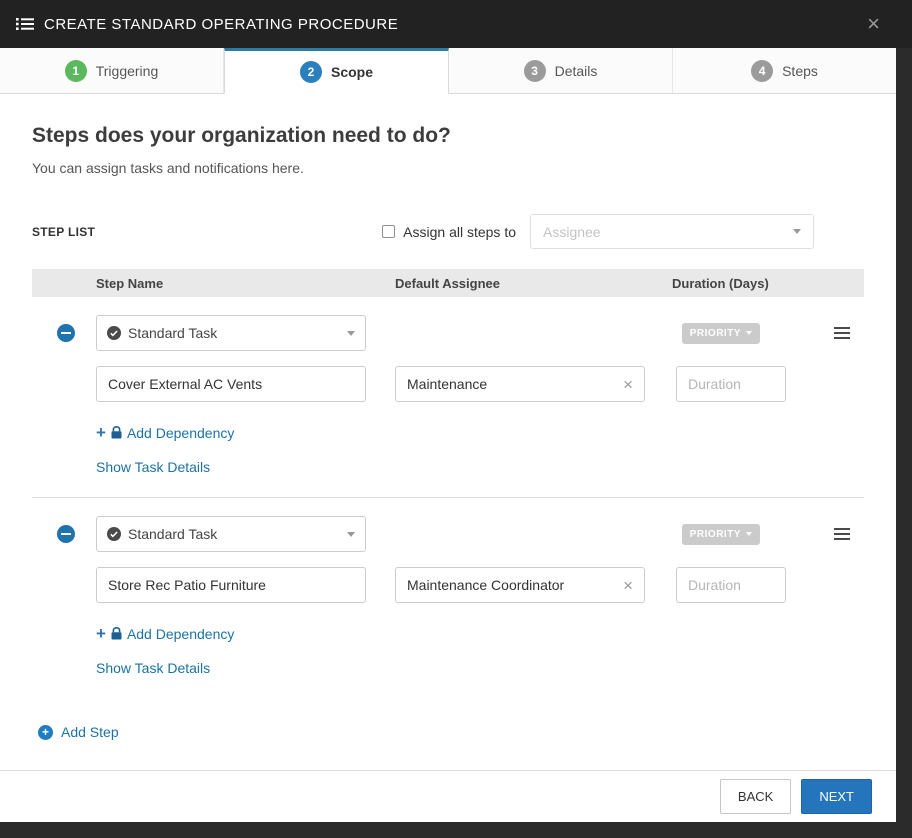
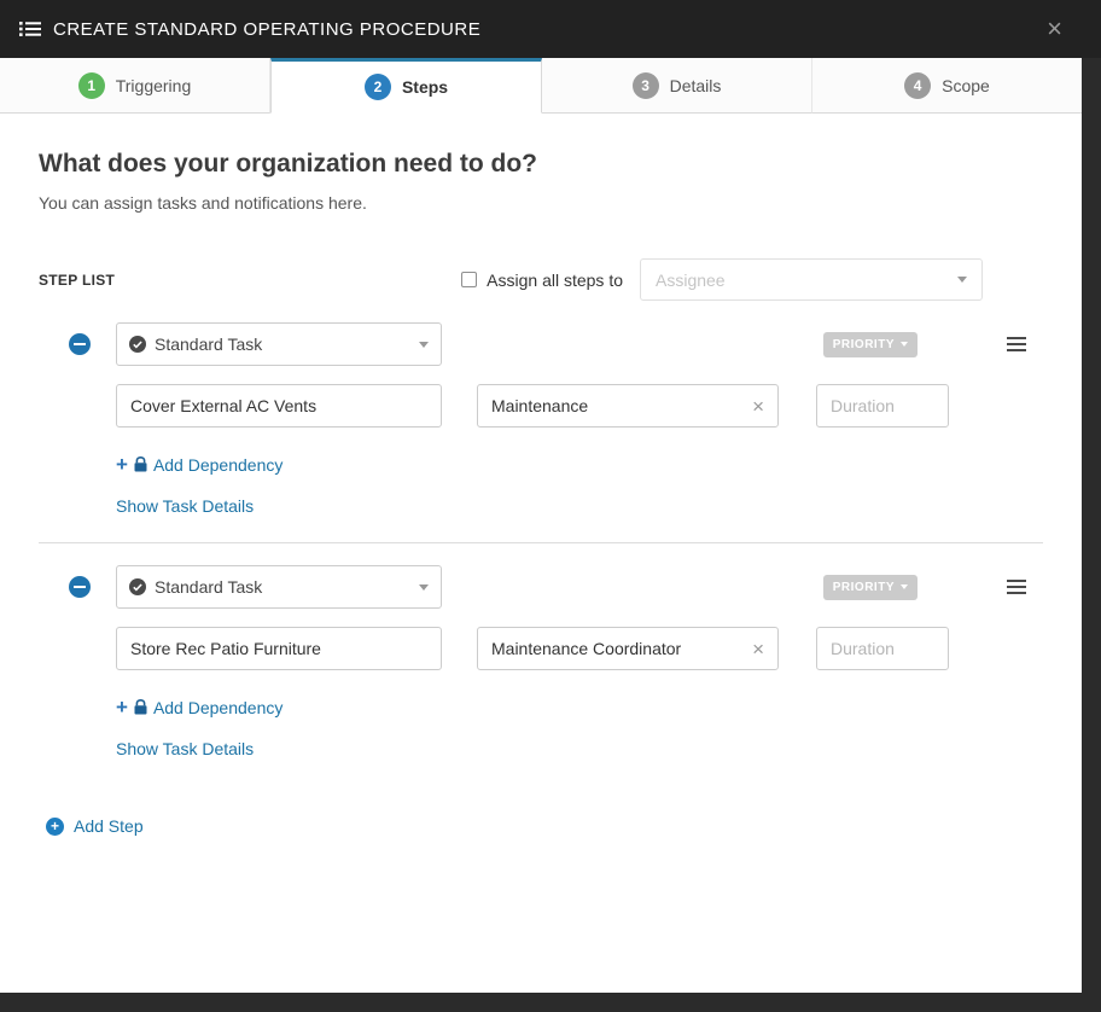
  CREATE STANDARD OPERATING PROCEDURE
  ×
  1
  Triggering
  2
- Scope
+ Steps
  3
  Details
  4
- Steps
+ Scope
- Steps does your organization need to do?
+ What does your organization need to do?
  You can assign tasks and notifications here.
  STEP LIST
  Assign all steps to
  Assignee
- Step Name
- Default Assignee
- Duration (Days)
  Standard Task
  PRIORITY
  Cover External AC Vents
  Maintenance
  ×
  Duration
  +
  Add Dependency
  Show Task Details
  Standard Task
  PRIORITY
  Store Rec Patio Furniture
  Maintenance Coordinator
  ×
  Duration
  +
  Add Dependency
  Show Task Details
  +
  Add Step
- BACK
- NEXT
